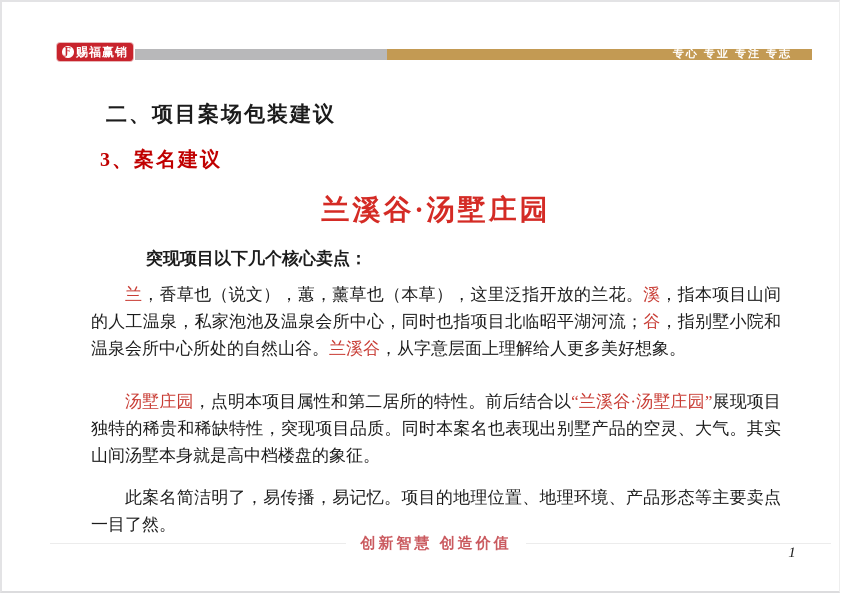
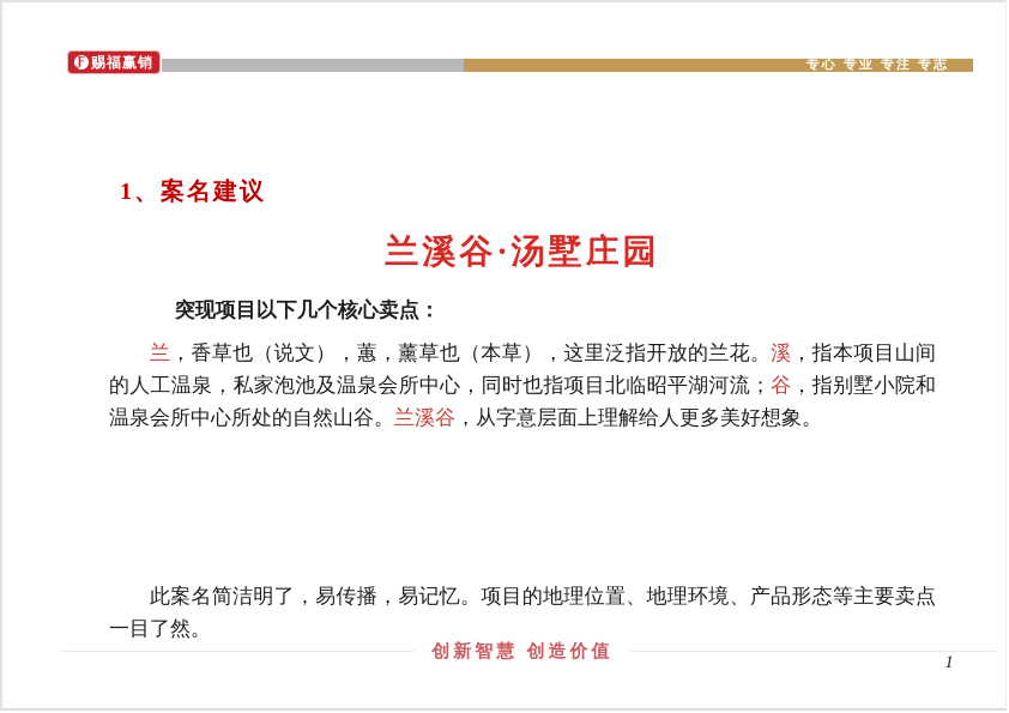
  Ƒ
  赐福赢销
  专心 专业 专注 专志
- 二、项目案场包装建议
- 3、案名建议
+ 1、案名建议
  兰溪谷·汤墅庄园
  突现项目以下几个核心卖点：
  兰，香草也（说文），蕙，薰草也（本草），这里泛指开放的兰花。溪，指本项目山间的人工温泉，私家泡池及温泉会所中心，同时也指项目北临昭平湖河流；谷，指别墅小院和温泉会所中心所处的自然山谷。兰溪谷，从字意层面上理解给人更多美好想象。
- 汤墅庄园，点明本项目属性和第二居所的特性。前后结合以“兰溪谷·汤墅庄园”展现项目独特的稀贵和稀缺特性，突现项目品质。同时本案名也表现出别墅产品的空灵、大气。其实山间汤墅本身就是高中档楼盘的象征。
  此案名简洁明了，易传播，易记忆。项目的地理位置、地理环境、产品形态等主要卖点一目了然。
  创新智慧 创造价值
  1
